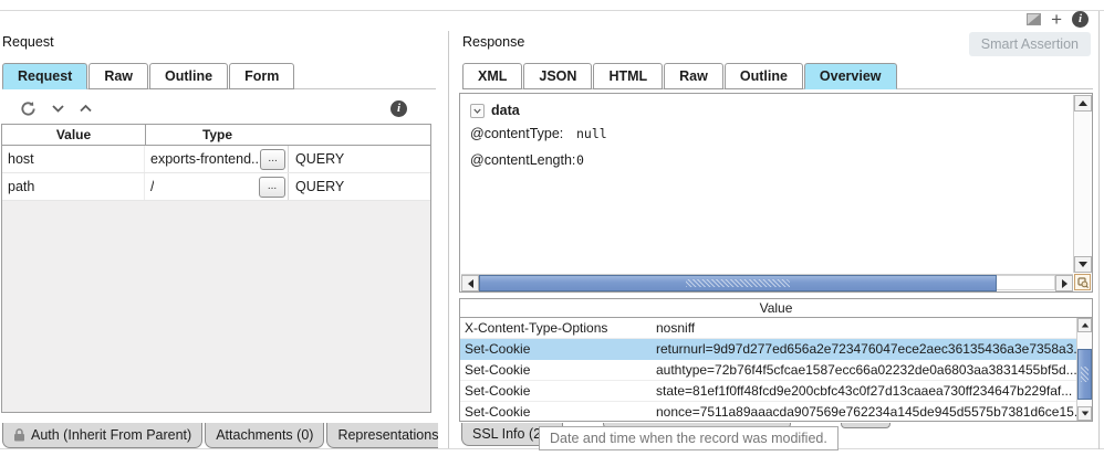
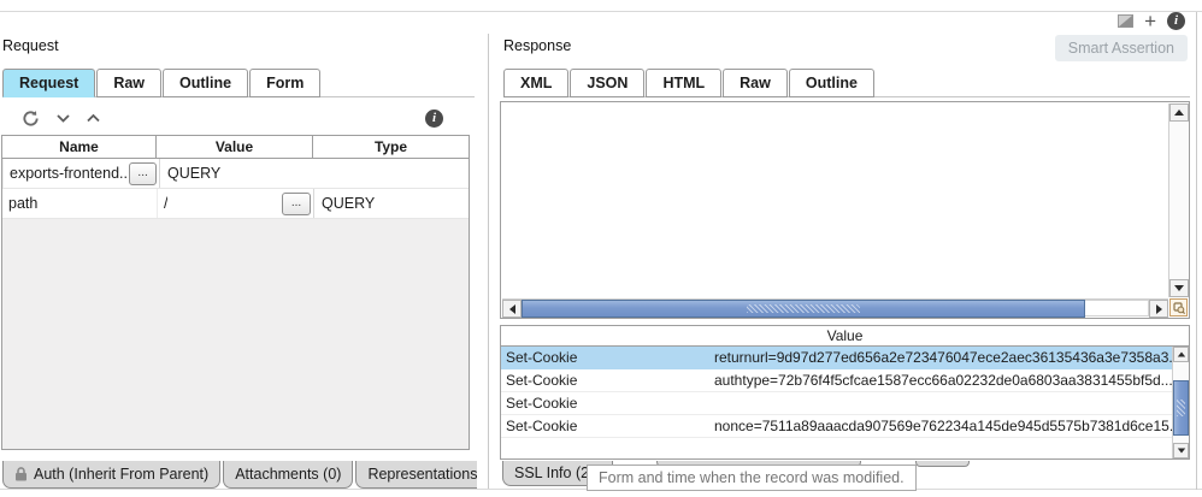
  Request
  Request
  Raw
  Outline
  Form
  i
+ Name
  Value
  Type
- host
  exports-frontend..
  ...
  QUERY
  path
  /
  ...
  QUERY
  Auth (Inherit From Parent)
  Attachments (0)
  Representations
  +
  i
  Response
  Smart Assertion
  XML
  JSON
  HTML
  Raw
  Outline
- Overview
- data
- @contentType:
- null
- @contentLength:
- 0
  Value
- X-Content-Type-Options
- nosniff
  Set-Cookie
  returnurl=9d97d277ed656a2e723476047ece2aec36135436a3e7358a3
  Set-Cookie
  authtype=72b76f4f5cfcae1587ecc66a02232de0a6803aa3831455bf5d..
  Set-Cookie
- state=81ef1f0ff48fcd9e200cbfc43c0f27d13caaea730ff234647b229faf...
  Set-Cookie
  nonce=7511a89aaacda907569e762234a145de945d5575b7381d6ce15
  SSL Info (2
- Date and time when the record was modified.
+ Form and time when the record was modified.
